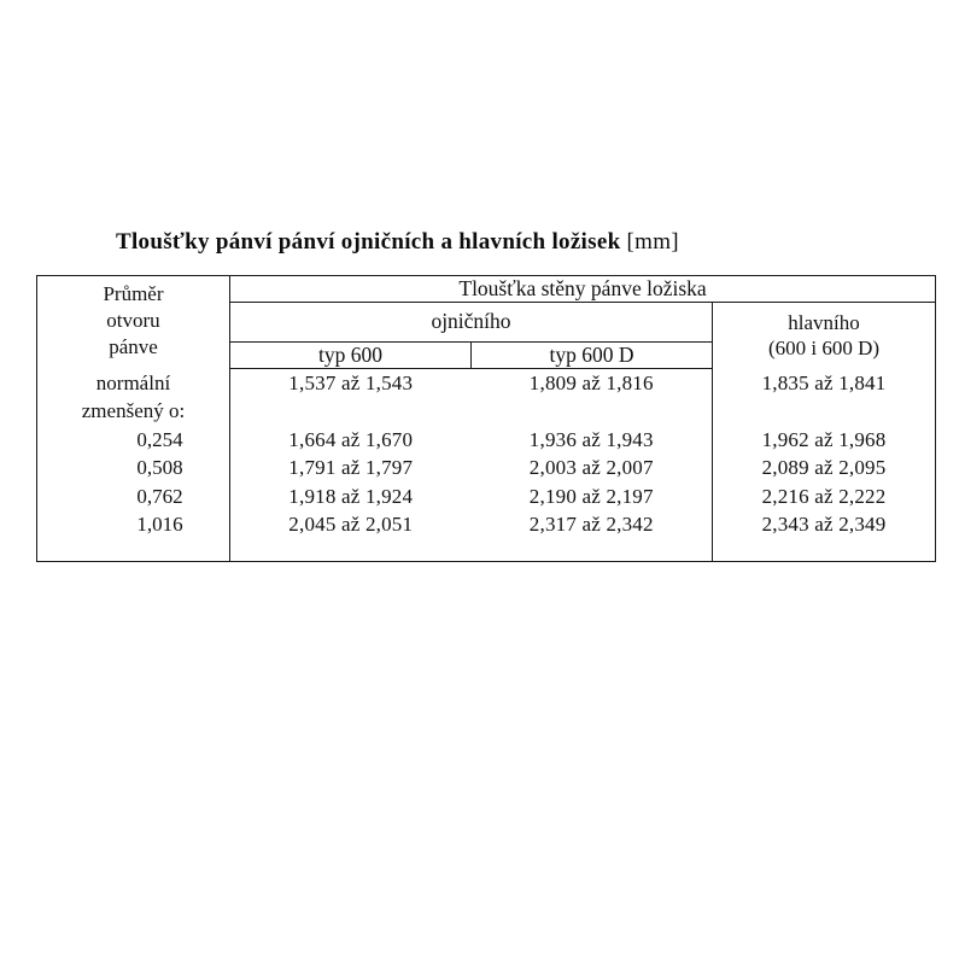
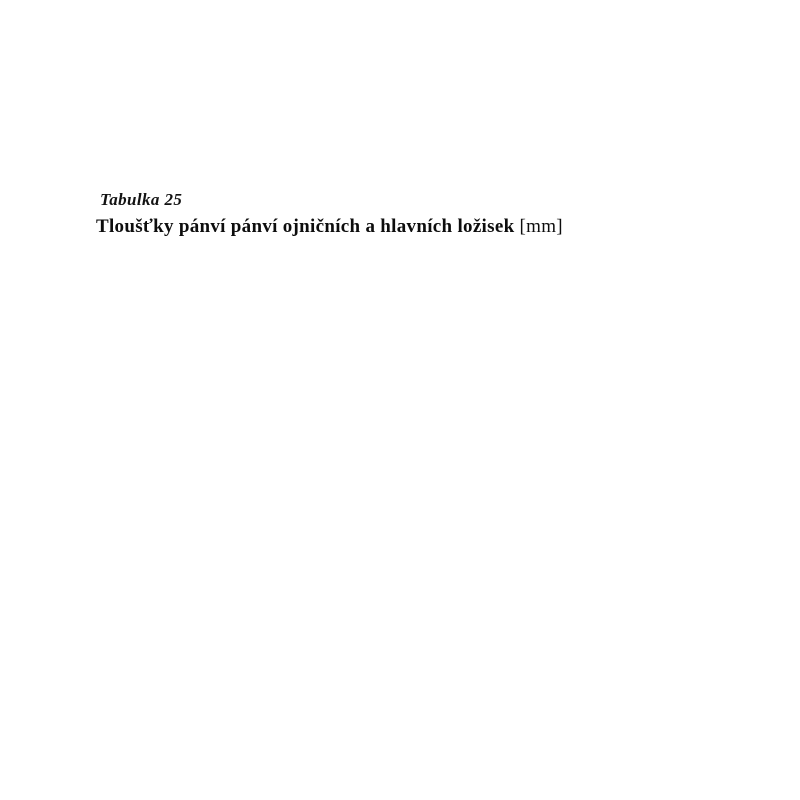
+ Tabulka 25
  Tloušťky pánví pánví ojničních a hlavních ložisek [mm]
- Průměr otvoru pánve	Tloušťka stěny pánve ložiska
- ojničního	hlavního (600 i 600 D)
- typ 600	typ 600 D
- normální	1,537 až 1,543	1,809 až 1,816	1,835 až 1,841
- zmenšený o:
- 0,254	1,664 až 1,670	1,936 až 1,943	1,962 až 1,968
- 0,508	1,791 až 1,797	2,003 až 2,007	2,089 až 2,095
- 0,762	1,918 až 1,924	2,190 až 2,197	2,216 až 2,222
- 1,016	2,045 až 2,051	2,317 až 2,342	2,343 až 2,349
